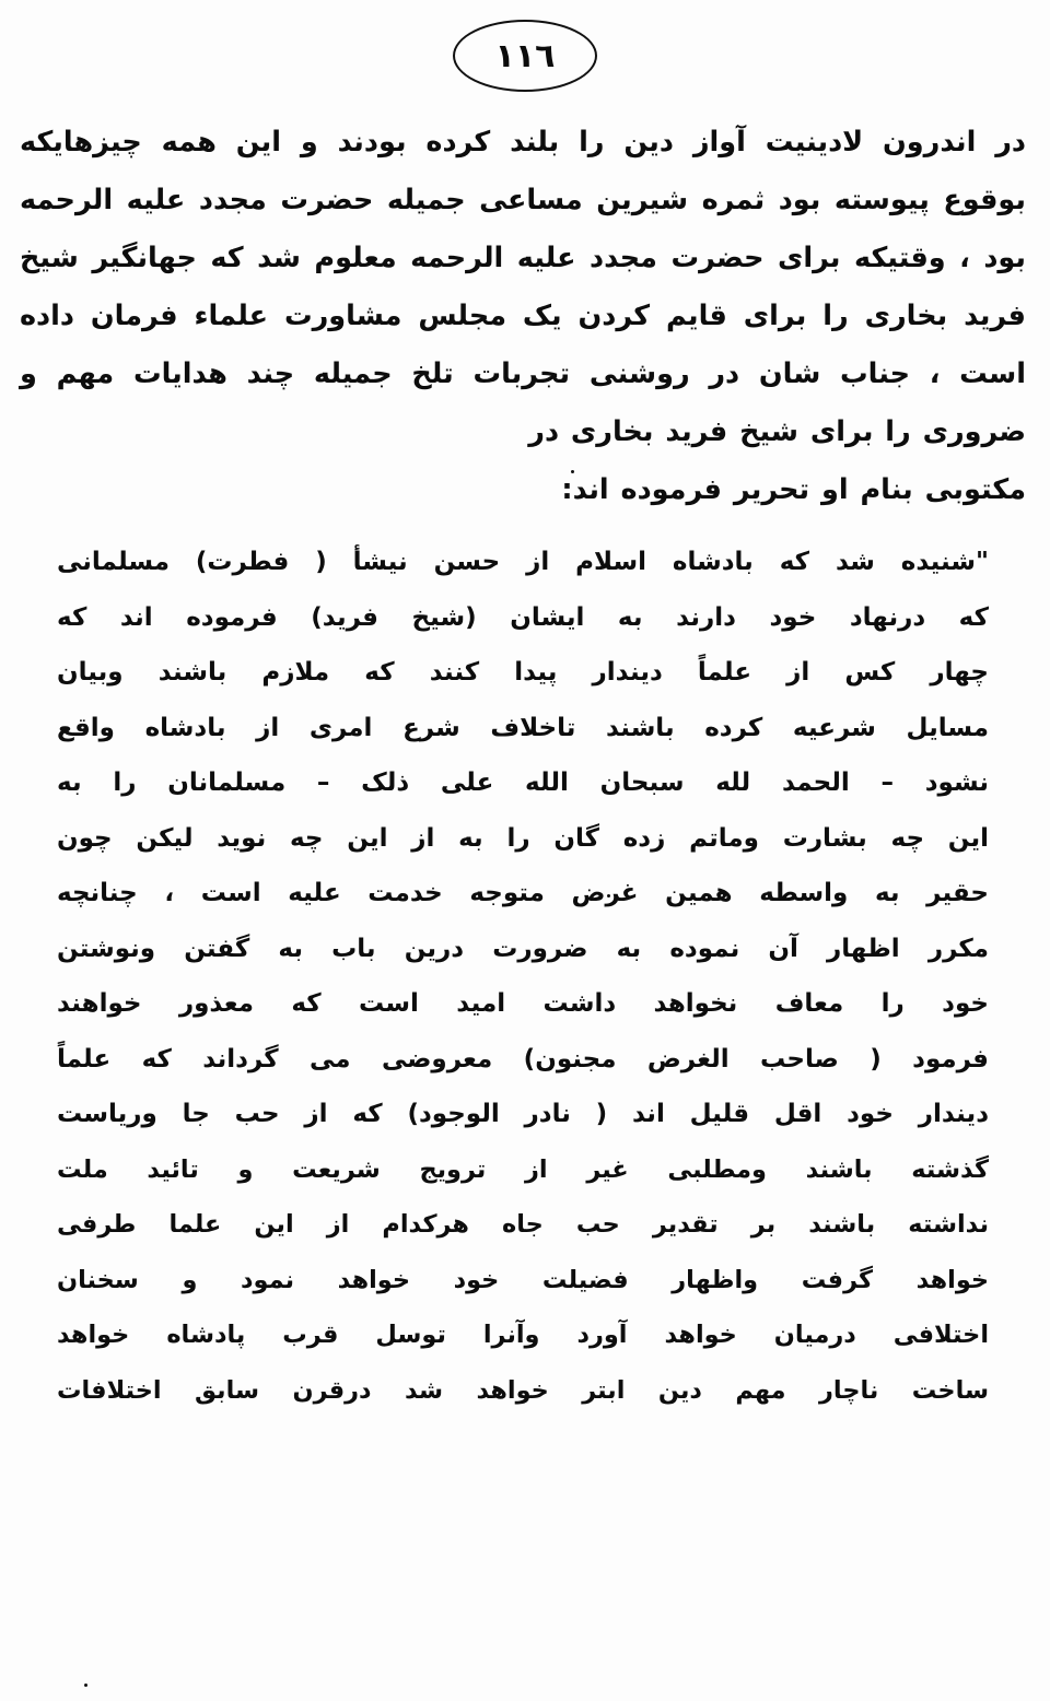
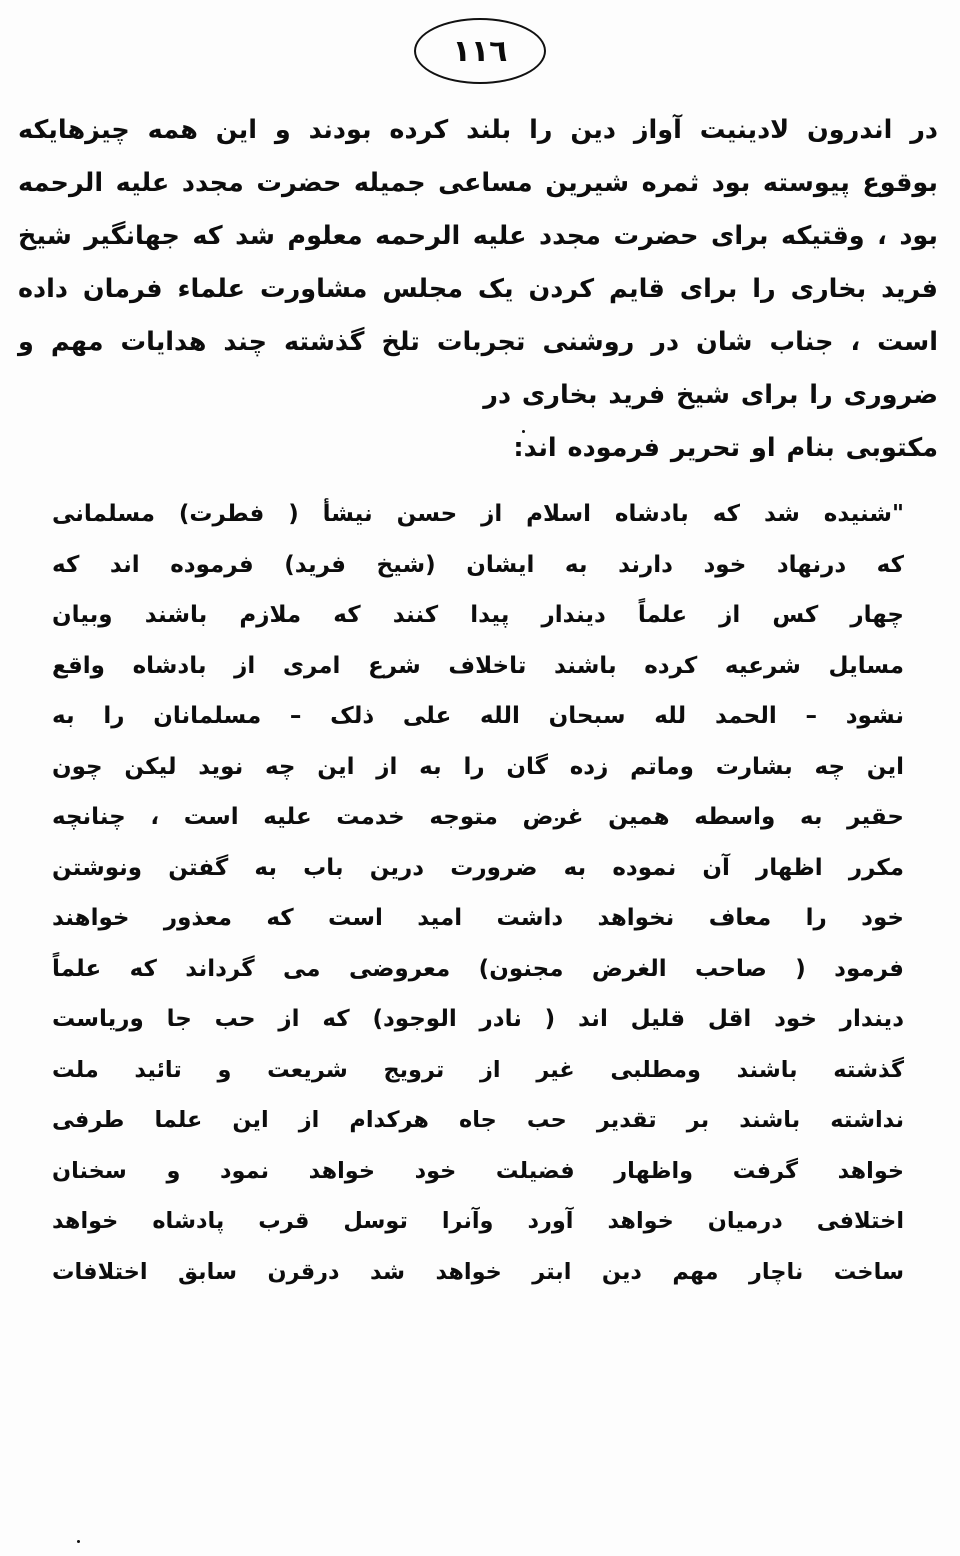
  ١١٦
- در اندرون لادینیت آواز دین را بلند کرده بودند و این همه چیزهایکه بوقوع پیوسته بود ثمره شیرین مساعی جمیله حضرت مجدد علیه الرحمه بود ، وقتیکه برای حضرت مجدد علیه الرحمه معلوم شد که جهانگیر شیخ فرید بخاری را برای قایم کردن یک مجلس مشاورت علماء فرمان داده است ، جناب شان در روشنی تجربات تلخ جمیله چند هدایات مهم و ضروری را برای شیخ فرید بخاری در
+ در اندرون لادینیت آواز دین را بلند کرده بودند و این همه چیزهایکه بوقوع پیوسته بود ثمره شیرین مساعی جمیله حضرت مجدد علیه الرحمه بود ، وقتیکه برای حضرت مجدد علیه الرحمه معلوم شد که جهانگیر شیخ فرید بخاری را برای قایم کردن یک مجلس مشاورت علماء فرمان داده است ، جناب شان در روشنی تجربات تلخ گذشته چند هدایات مهم و ضروری را برای شیخ فرید بخاری در
  مکتوبی بنام او تحریر فرموده اند:
  "شنیده شد که بادشاه اسلام از حسن نیشأ ( فطرت) مسلمانی
  که درنهاد خود دارند به ایشان (شیخ فرید) فرموده اند که
  چهار کس از علماً دیندار پیدا کنند که ملازم باشند وبیان
  مسایل شرعیه کرده باشند تاخلاف شرع امری از بادشاه واقع
  نشود – الحمد لله سبحان الله علی ذلک – مسلمانان را به
  این چه بشارت وماتم زده گان را به از این چه نوید لیکن چون
  حقیر به واسطه همین غرض متوجه خدمت علیه است ، چنانچه
  مکرر اظهار آن نموده به ضرورت درین باب به گفتن ونوشتن
  خود را معاف نخواهد داشت امید است که معذور خواهند
  فرمود ( صاحب الغرض مجنون) معروضی می گرداند که علماً
  دیندار خود اقل قلیل اند ( نادر الوجود) که از حب جا وریاست
  گذشته باشند ومطلبی غیر از ترویج شریعت و تائید ملت
  نداشته باشند بر تقدیر حب جاه هرکدام از این علما طرفی
  خواهد گرفت واظهار فضیلت خود خواهد نمود و سخنان
  اختلافی درمیان خواهد آورد وآنرا توسل قرب پادشاه خواهد
  ساخت ناچار مهم دین ابتر خواهد شد درقرن سابق اختلافات
